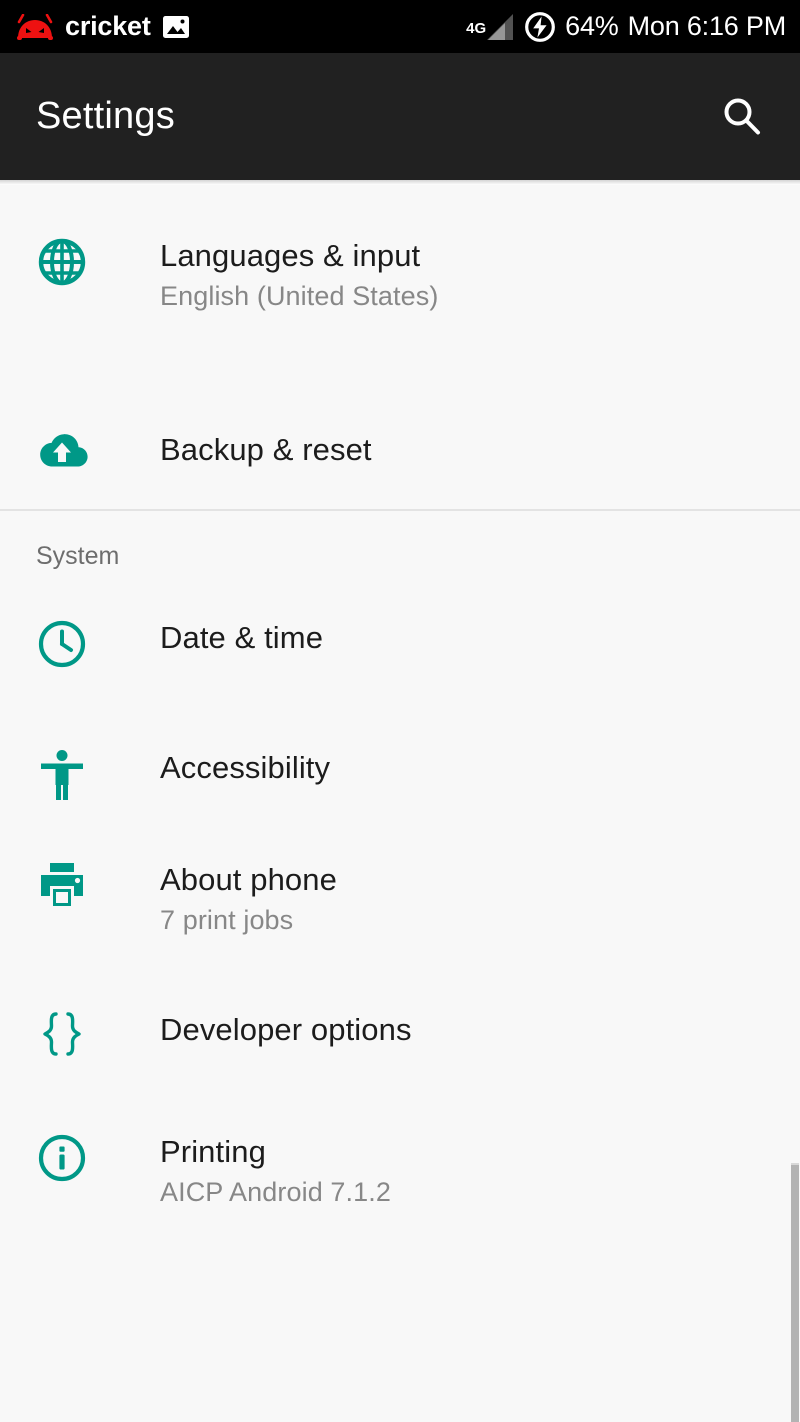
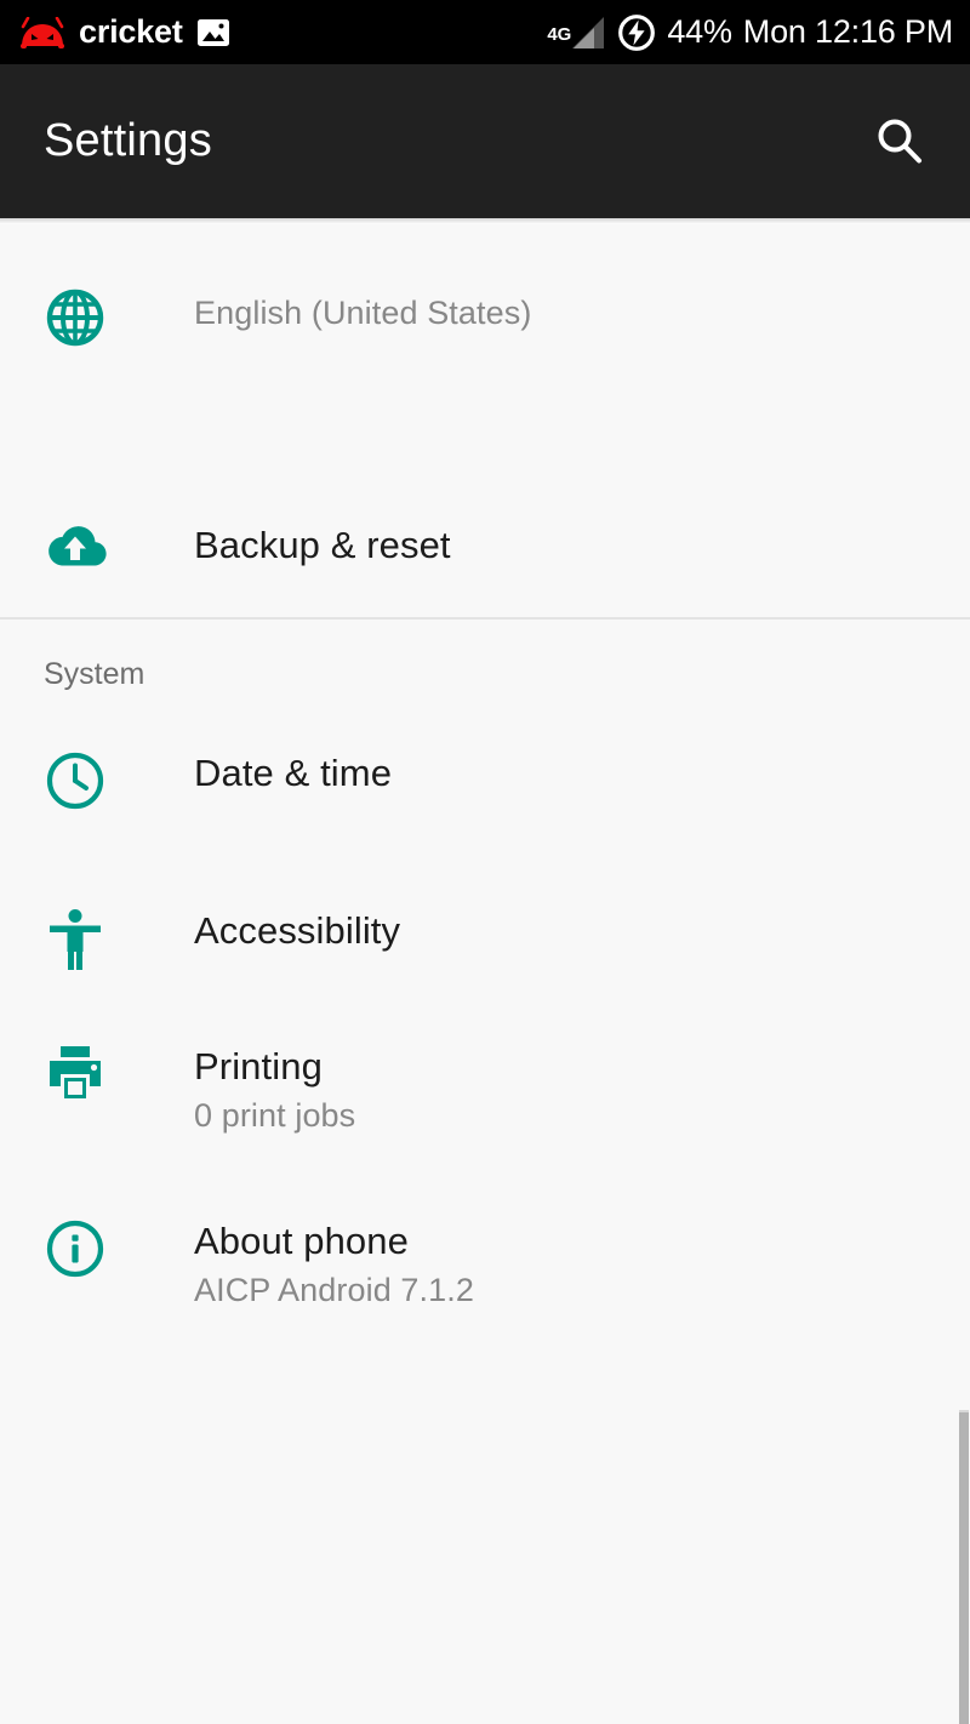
  cricket
  4G
- 64%
+ 44%
- Mon 6:16 PM
+ Mon 12:16 PM
  Settings
- Languages & input
  English (United States)
  Backup & reset
  System
  Date & time
  Accessibility
- About phone
+ Printing
- 7 print jobs
+ 0 print jobs
- Developer options
- Printing
+ About phone
  AICP Android 7.1.2
